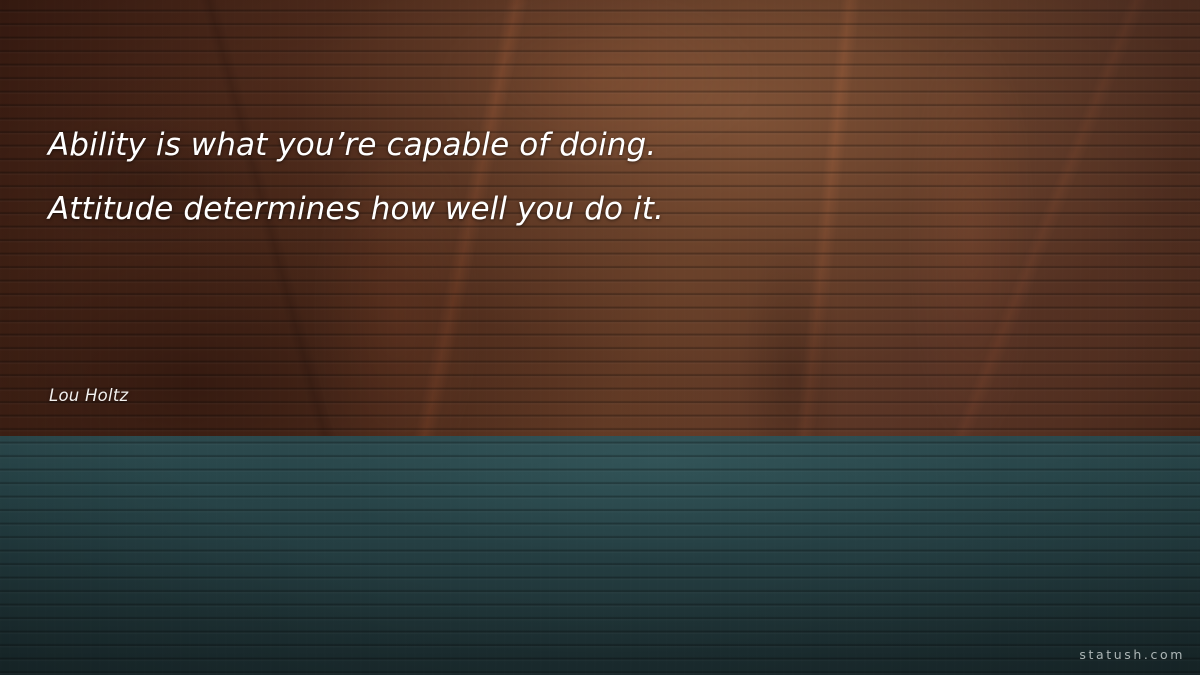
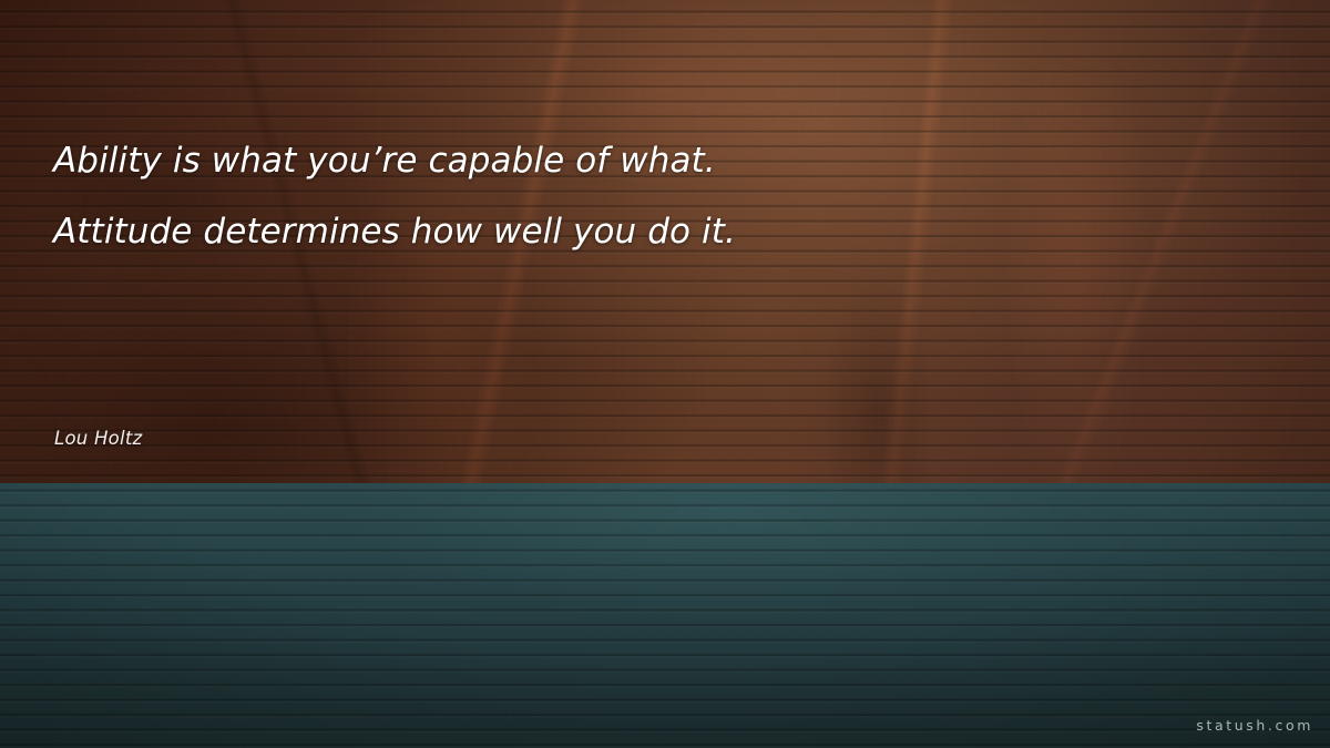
- Ability is what you’re capable of doing.
+ Ability is what you’re capable of what.
  Attitude determines how well you do it.
  Lou Holtz
  statush.com
